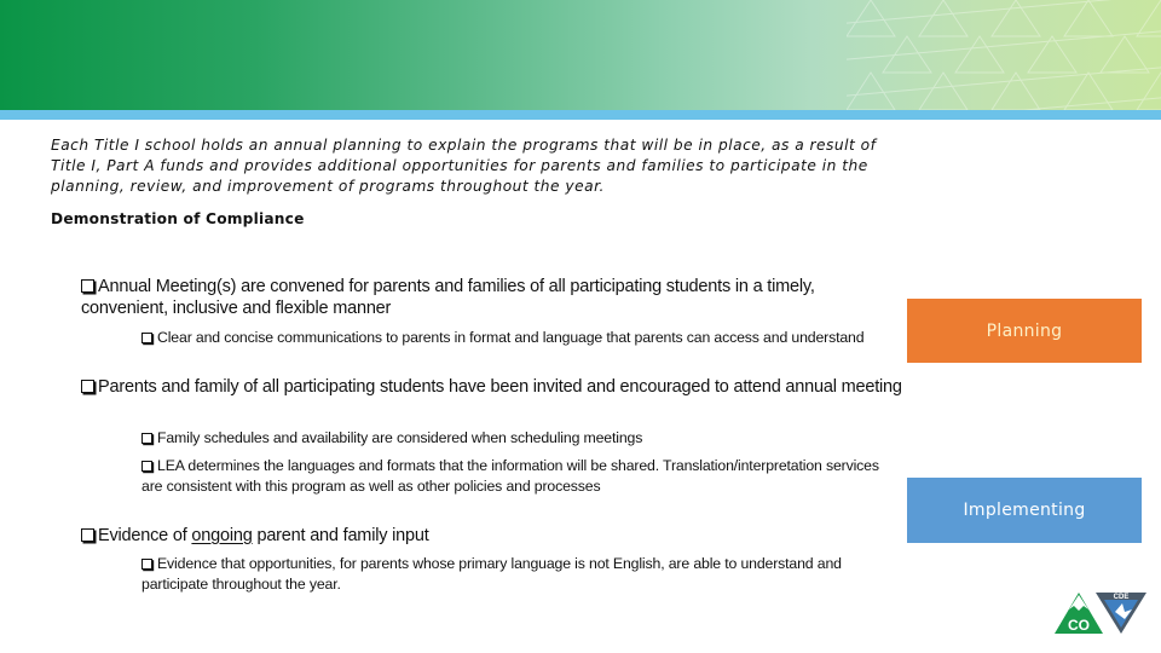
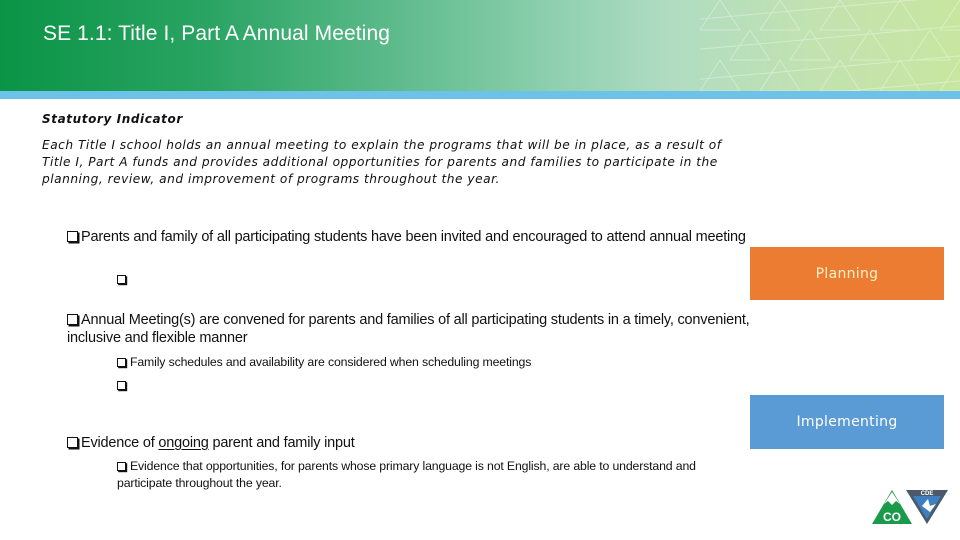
+ SE 1.1: Title I, Part A Annual Meeting
+ Statutory Indicator
- Each Title I school holds an annual planning to explain the programs that will be in place, as a result of Title I, Part A funds and provides additional opportunities for parents and families to participate in the planning, review, and improvement of programs throughout the year.
+ Each Title I school holds an annual meeting to explain the programs that will be in place, as a result of Title I, Part A funds and provides additional opportunities for parents and families to participate in the planning, review, and improvement of programs throughout the year.
- Demonstration of Compliance
- Annual Meeting(s) are convened for parents and families of all participating students in a timely, convenient, inclusive and flexible manner
+ Parents and family of all participating students have been invited and encouraged to attend annual meeting
- Clear and concise communications to parents in format and language that parents can access and understand
- Parents and family of all participating students have been invited and encouraged to attend annual meeting
+ Annual Meeting(s) are convened for parents and families of all participating students in a timely, convenient, inclusive and flexible manner
  Family schedules and availability are considered when scheduling meetings
- LEA determines the languages and formats that the information will be shared. Translation/interpretation services are consistent with this program as well as other policies and processes
  Evidence of ongoing parent and family input
  Evidence that opportunities, for parents whose primary language is not English, are able to understand and participate throughout the year.
  Planning
  Implementing
  CO
